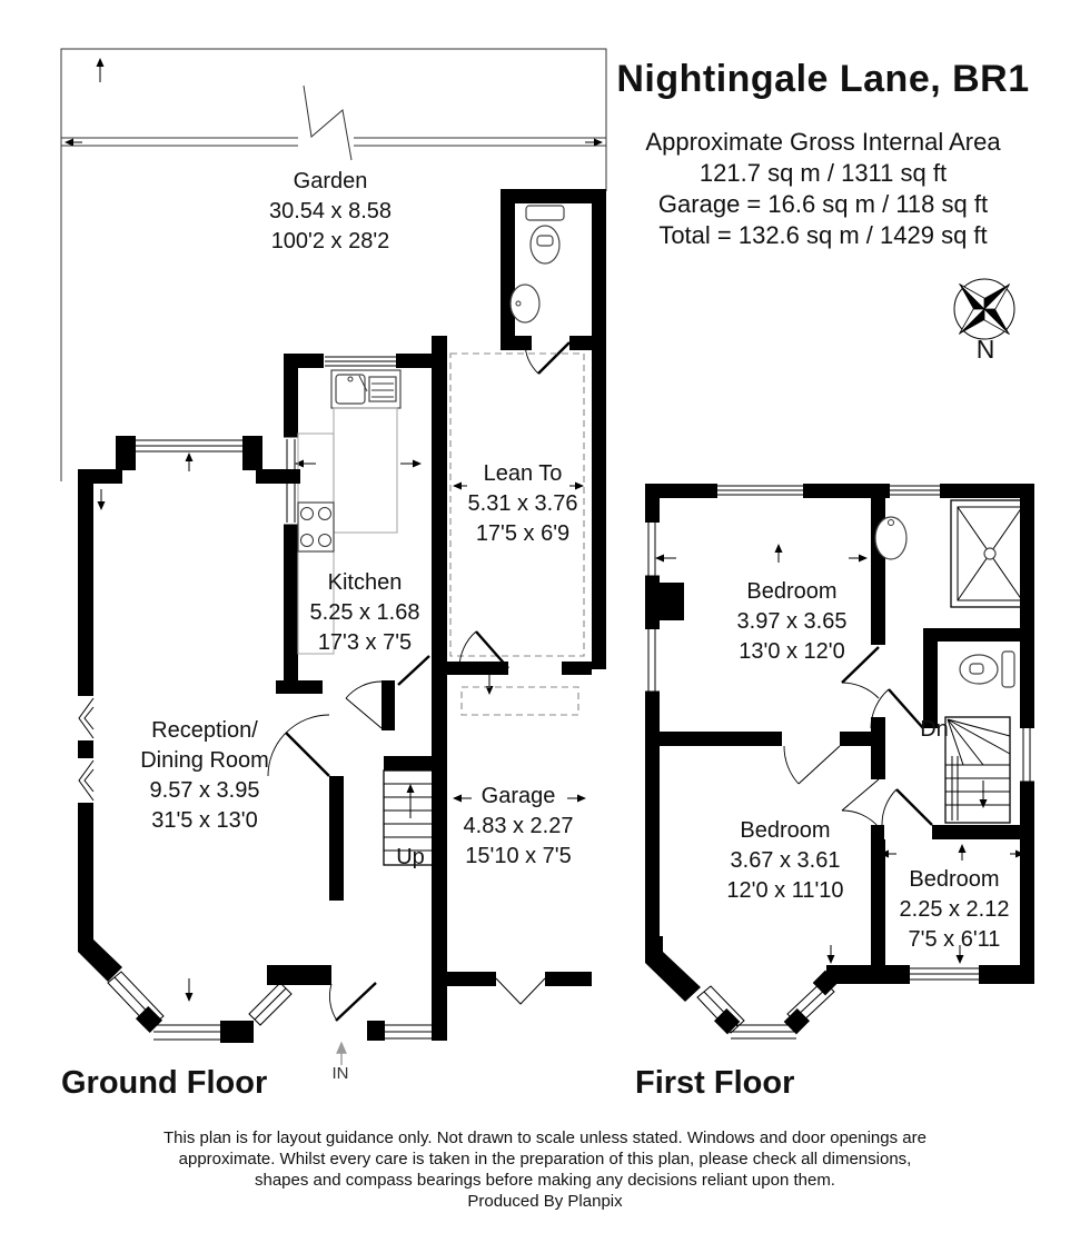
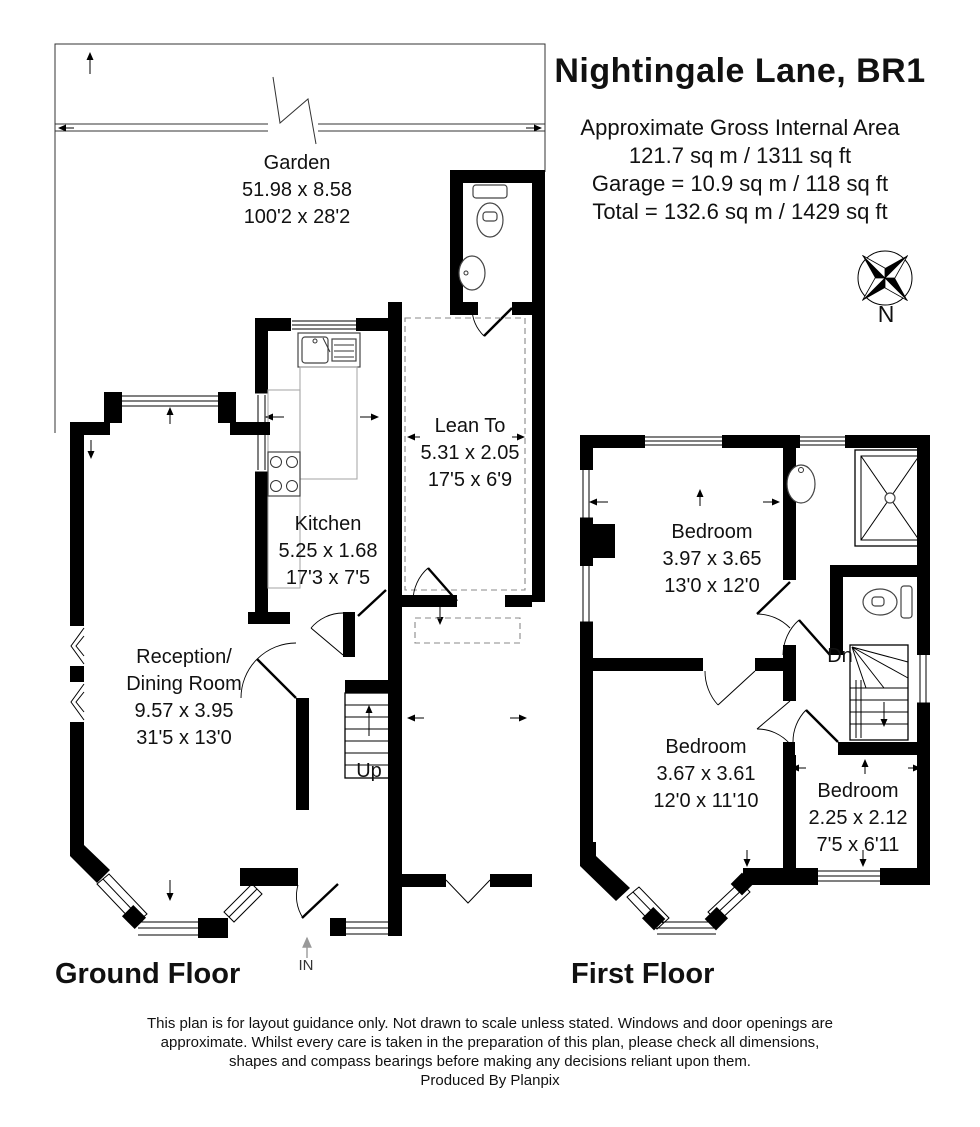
  Nightingale Lane, BR1
  Approximate Gross Internal Area
  121.7 sq m / 1311 sq ft
- Garage = 16.6 sq m / 118 sq ft
+ Garage = 10.9 sq m / 118 sq ft
  Total = 132.6 sq m / 1429 sq ft
  N
  Garden
- 30.54 x 8.58
+ 51.98 x 8.58
  100'2 x 28'2
  Lean To
- 5.31 x 3.76
+ 5.31 x 2.05
  17'5 x 6'9
  Kitchen
  5.25 x 1.68
  17'3 x 7'5
  Reception/
  Dining Room
  9.57 x 3.95
  31'5 x 13'0
- Garage
- 4.83 x 2.27
- 15'10 x 7'5
  Up
  IN
  Bedroom
  3.97 x 3.65
  13'0 x 12'0
  Bedroom
  3.67 x 3.61
  12'0 x 11'10
  Bedroom
  2.25 x 2.12
  7'5 x 6'11
  Dn
  Ground Floor
  First Floor
  This plan is for layout guidance only. Not drawn to scale unless stated. Windows and door openings are approximate. Whilst every care is taken in the preparation of this plan, please check all dimensions, shapes and compass bearings before making any decisions reliant upon them.
  Produced By Planpix
